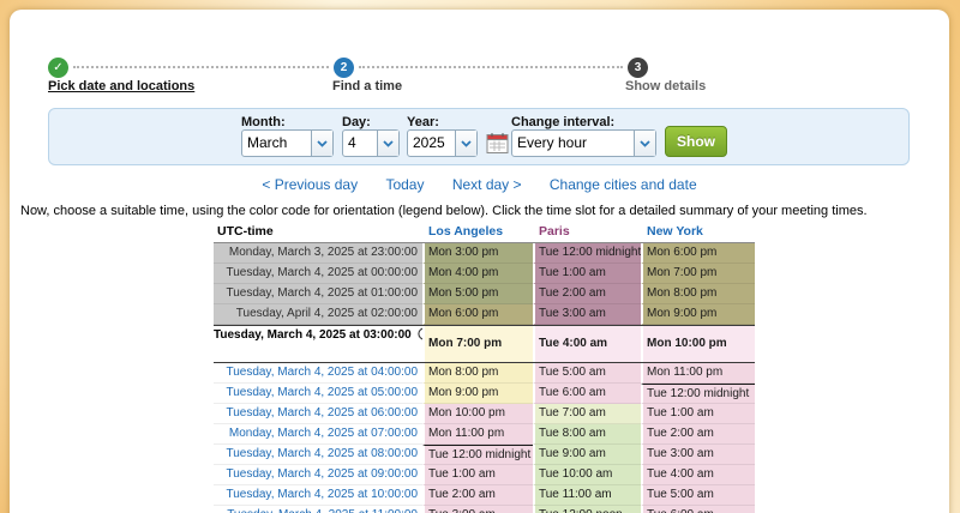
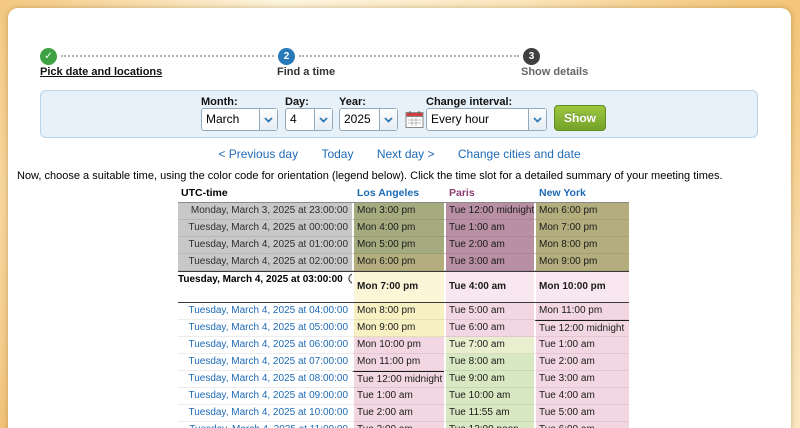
  ✓
  Pick date and locations
  2
  Find a time
  3
  Show details
  Month:
  March
  Day:
  4
  Year:
  2025
  Change interval:
  Every hour
  Show
  < Previous day Today Next day > Change cities and date
  Now, choose a suitable time, using the color code for orientation (legend below). Click the time slot for a detailed summary of your meeting times.
  UTC-time
  Los Angeles
  Paris
  New York
  Monday, March 3, 2025 at 23:00:00
  Mon 3:00 pm
  Tue 12:00 midnight
  Mon 6:00 pm
  Tuesday, March 4, 2025 at 00:00:00
  Mon 4:00 pm
  Tue 1:00 am
  Mon 7:00 pm
  Tuesday, March 4, 2025 at 01:00:00
  Mon 5:00 pm
  Tue 2:00 am
  Mon 8:00 pm
- Tuesday, April 4, 2025 at 02:00:00
+ Tuesday, March 4, 2025 at 02:00:00
  Mon 6:00 pm
  Tue 3:00 am
  Mon 9:00 pm
  Tuesday, March 4, 2025 at 03:00:00
  Mon 7:00 pm
  Tue 4:00 am
  Mon 10:00 pm
  Tuesday, March 4, 2025 at 04:00:00
  Mon 8:00 pm
  Tue 5:00 am
  Mon 11:00 pm
  Tuesday, March 4, 2025 at 05:00:00
  Mon 9:00 pm
  Tue 6:00 am
  Tue 12:00 midnight
  Tuesday, March 4, 2025 at 06:00:00
  Mon 10:00 pm
  Tue 7:00 am
  Tue 1:00 am
- Monday, March 4, 2025 at 07:00:00
+ Tuesday, March 4, 2025 at 07:00:00
  Mon 11:00 pm
  Tue 8:00 am
  Tue 2:00 am
  Tuesday, March 4, 2025 at 08:00:00
  Tue 12:00 midnight
  Tue 9:00 am
  Tue 3:00 am
  Tuesday, March 4, 2025 at 09:00:00
  Tue 1:00 am
  Tue 10:00 am
  Tue 4:00 am
  Tuesday, March 4, 2025 at 10:00:00
  Tue 2:00 am
- Tue 11:00 am
+ Tue 11:55 am
  Tue 5:00 am
